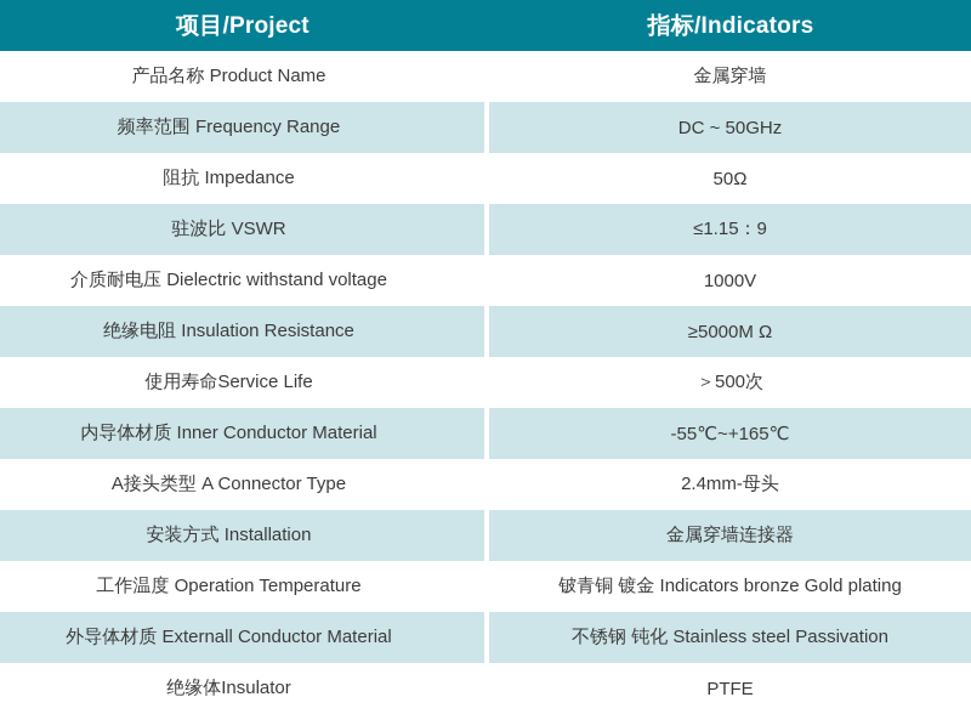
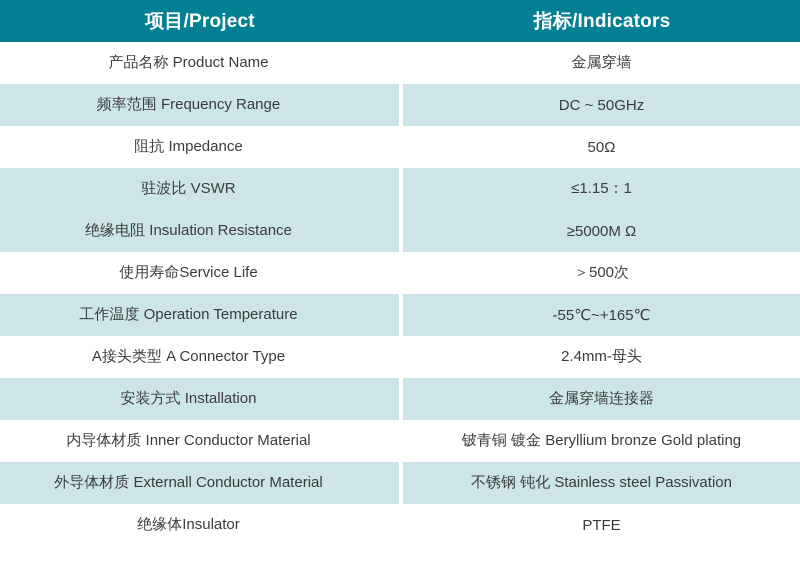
  项目/Project
  指标/Indicators
  产品名称 Product Name
  金属穿墙
  频率范围 Frequency Range
  DC ~ 50GHz
  阻抗 Impedance
  50Ω
  驻波比 VSWR
- ≤1.15：9
+ ≤1.15：1
- 介质耐电压 Dielectric withstand voltage
- 1000V
  绝缘电阻 Insulation Resistance
  ≥5000M Ω
  使用寿命Service Life
  ＞500次
- 内导体材质 Inner Conductor Material
+ 工作温度 Operation Temperature
  -55℃~+165℃
  A接头类型 A Connector Type
  2.4mm-母头
  安装方式 Installation
  金属穿墙连接器
- 工作温度 Operation Temperature
+ 内导体材质 Inner Conductor Material
- 铍青铜 镀金 Indicators bronze Gold plating
+ 铍青铜 镀金 Beryllium bronze Gold plating
  外导体材质 Externall Conductor Material
  不锈钢 钝化 Stainless steel Passivation
  绝缘体Insulator
  PTFE
